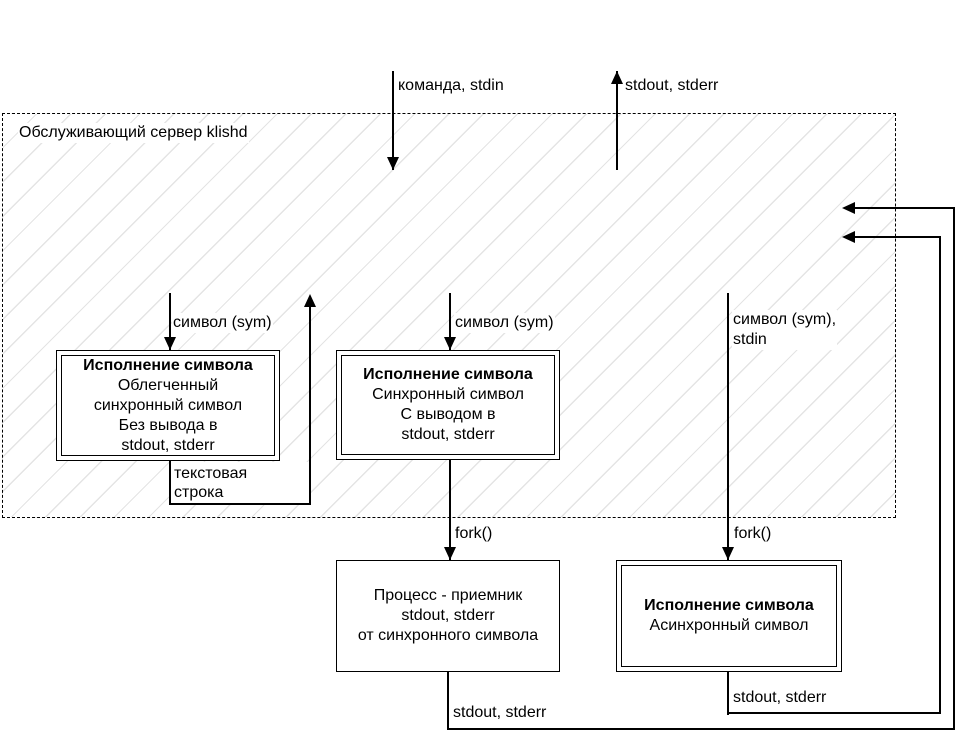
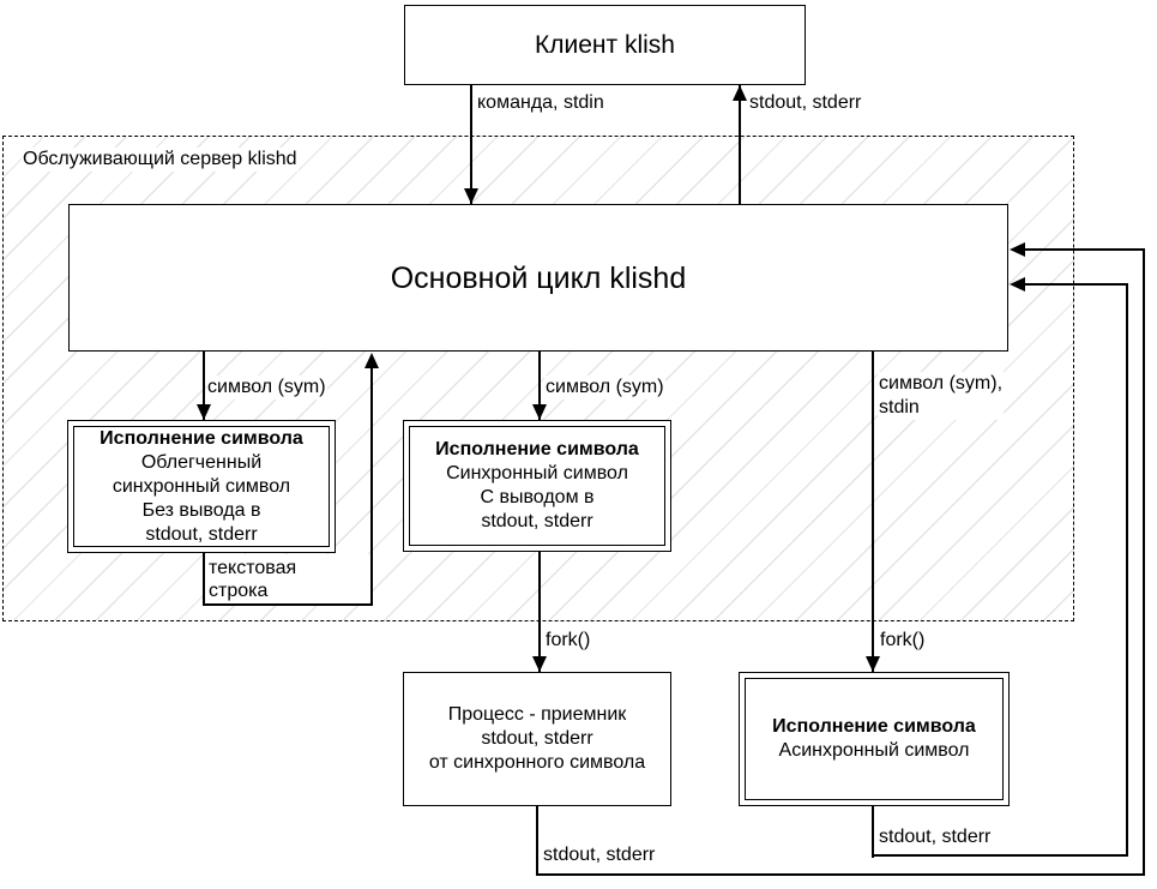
+ Клиент klish
+ Основной цикл klishd
  Исполнение символа
  Облегченный
  синхронный символ
  Без вывода в
  stdout, stderr
  Исполнение символа
  Синхронный символ
  С выводом в
  stdout, stderr
  Процесс - приемник
  stdout, stderr
  от синхронного символа
  Исполнение символа
  Асинхронный символ
  Обслуживающий сервер klishd
  команда, stdin
  stdout, stderr
  символ (sym)
  символ (sym)
  символ (sym),
  stdin
  текстовая
  строка
  fork()
  fork()
  stdout, stderr
  stdout, stderr
